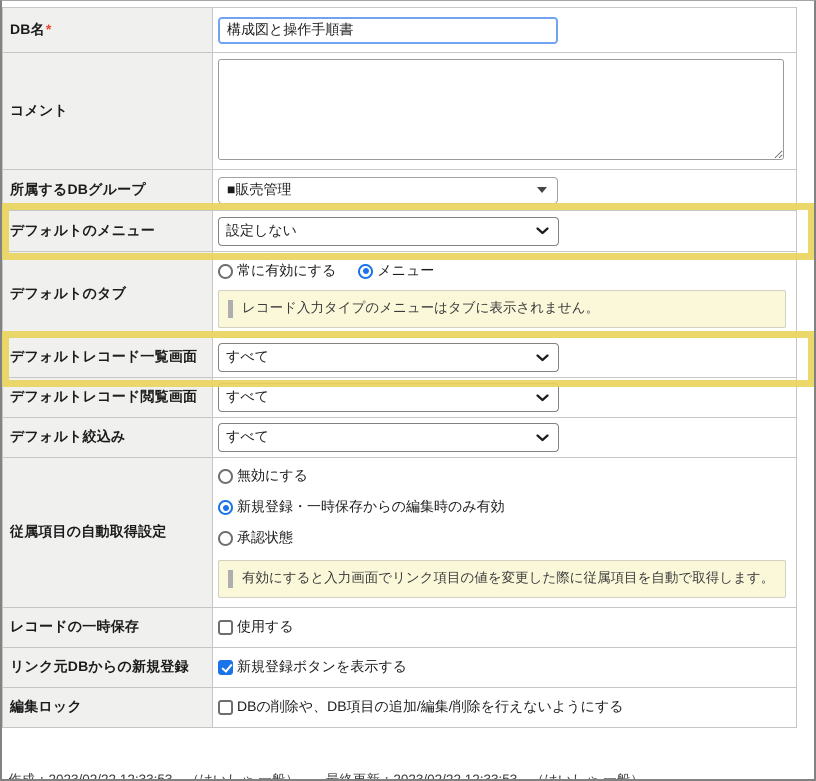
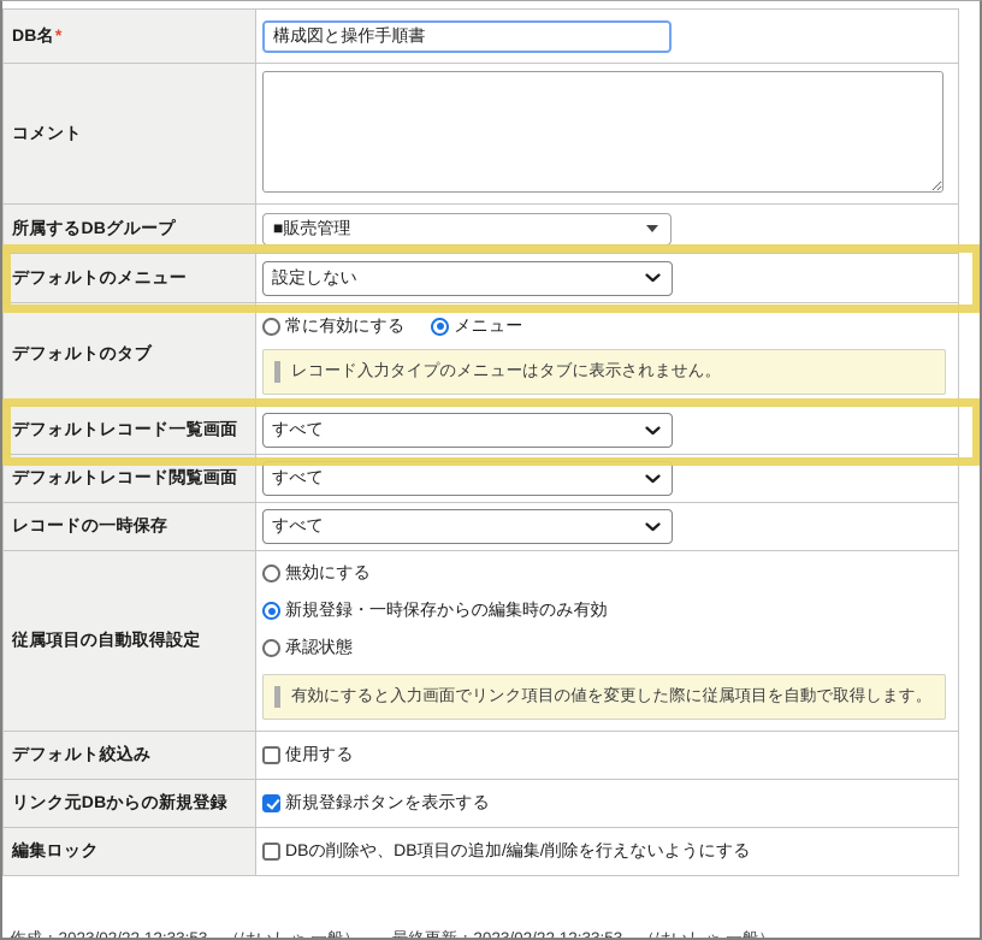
  DB名*	構成図と操作手順書
  コメント
  所属するDBグループ	■販売管理
  デフォルトのメニュー	設定しない
  デフォルトのタブ	常に有効にする メニュー レコード入力タイプのメニューはタブに表示されません。
  デフォルトレコード一覧画面	すべて
  デフォルトレコード閲覧画面	すべて
- デフォルト絞込み	すべて
+ レコードの一時保存	すべて
  従属項目の自動取得設定	無効にする 新規登録・一時保存からの編集時のみ有効 承認状態 有効にすると入力画面でリンク項目の値を変更した際に従属項目を自動で取得します。
- レコードの一時保存	使用する
+ デフォルト絞込み	使用する
  リンク元DBからの新規登録	新規登録ボタンを表示する
  編集ロック	DBの削除や、DB項目の追加/編集/削除を行えないようにする
